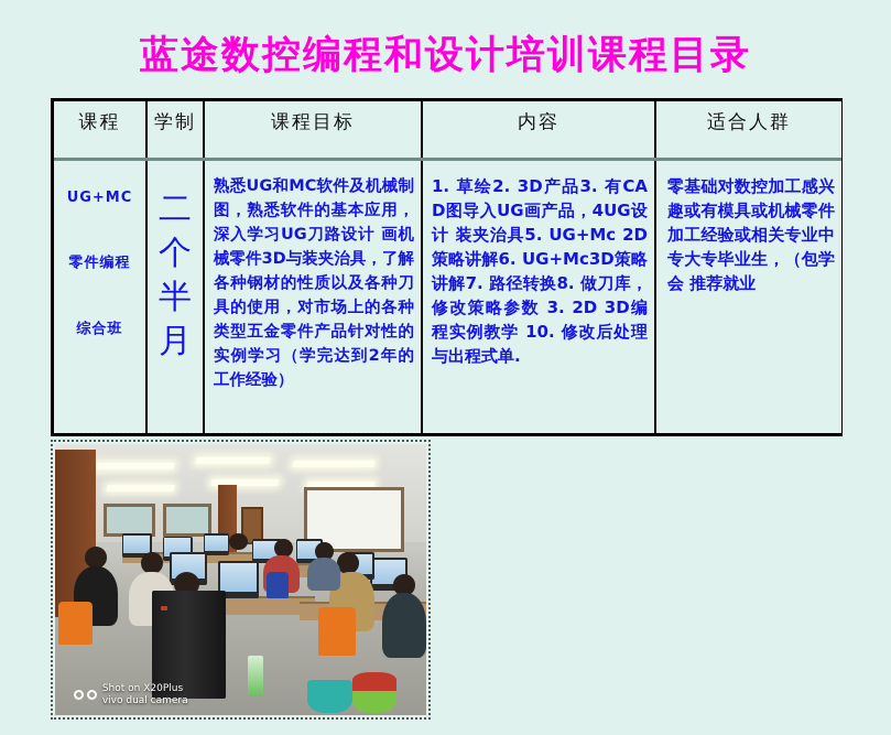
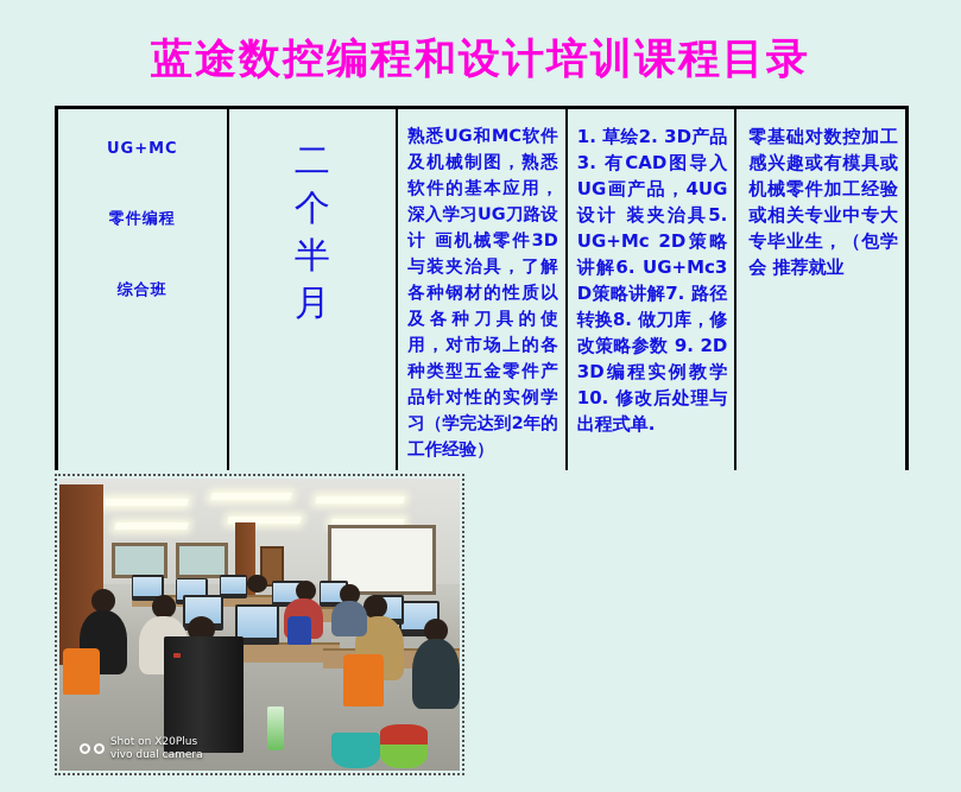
  蓝途数控编程和设计培训课程目录
- 课程	学制	课程目标	内容	适合人群
- UG+MC 零件编程 综合班	二 个 半 月	熟悉UG和MC软件及机械制图，熟悉软件的基本应用，深入学习UG刀路设计 画机械零件3D与装夹治具，了解各种钢材的性质以及各种刀具的使用，对市场上的各种类型五金零件产品针对性的实例学习（学完达到2年的工作经验）	1. 草绘2. 3D产品3. 有CAD图导入UG画产品，4UG设计 装夹治具5. UG+Mc 2D策略讲解6. UG+Mc3D策略讲解7. 路径转换8. 做刀库，修改策略参数 3. 2D 3D编程实例教学 10. 修改后处理与出程式单.	零基础对数控加工感兴趣或有模具或机械零件加工经验或相关专业中专大专毕业生，（包学会 推荐就业
+ UG+MC 零件编程 综合班	二 个 半 月	熟悉UG和MC软件及机械制图，熟悉软件的基本应用，深入学习UG刀路设计 画机械零件3D与装夹治具，了解各种钢材的性质以及各种刀具的使用，对市场上的各种类型五金零件产品针对性的实例学习（学完达到2年的工作经验）	1. 草绘2. 3D产品3. 有CAD图导入UG画产品，4UG设计 装夹治具5. UG+Mc 2D策略讲解6. UG+Mc3D策略讲解7. 路径转换8. 做刀库，修改策略参数 9. 2D 3D编程实例教学 10. 修改后处理与出程式单.	零基础对数控加工感兴趣或有模具或机械零件加工经验或相关专业中专大专毕业生，（包学会 推荐就业
  Shot on X20Plus
  vivo dual camera
